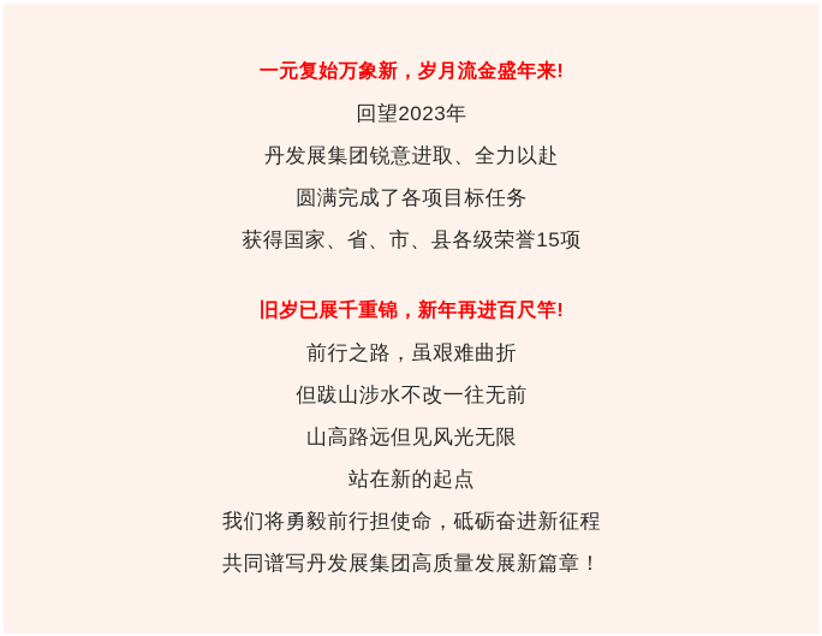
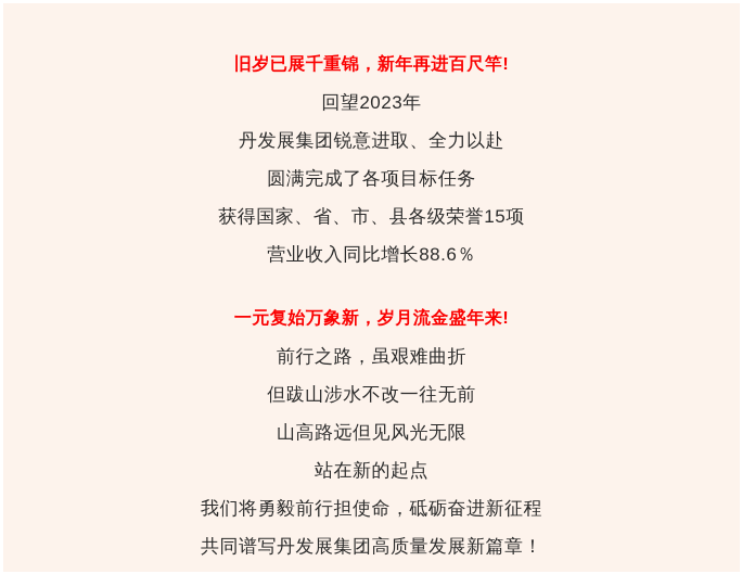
- 一元复始万象新，岁月流金盛年来!
+ 旧岁已展千重锦，新年再进百尺竿!
  回望2023年
  丹发展集团锐意进取、全力以赴
  圆满完成了各项目标任务
  获得国家、省、市、县各级荣誉15项
+ 营业收入同比增长88.6％
- 旧岁已展千重锦，新年再进百尺竿!
+ 一元复始万象新，岁月流金盛年来!
  前行之路，虽艰难曲折
  但跋山涉水不改一往无前
  山高路远但见风光无限
  站在新的起点
  我们将勇毅前行担使命，砥砺奋进新征程
  共同谱写丹发展集团高质量发展新篇章！
